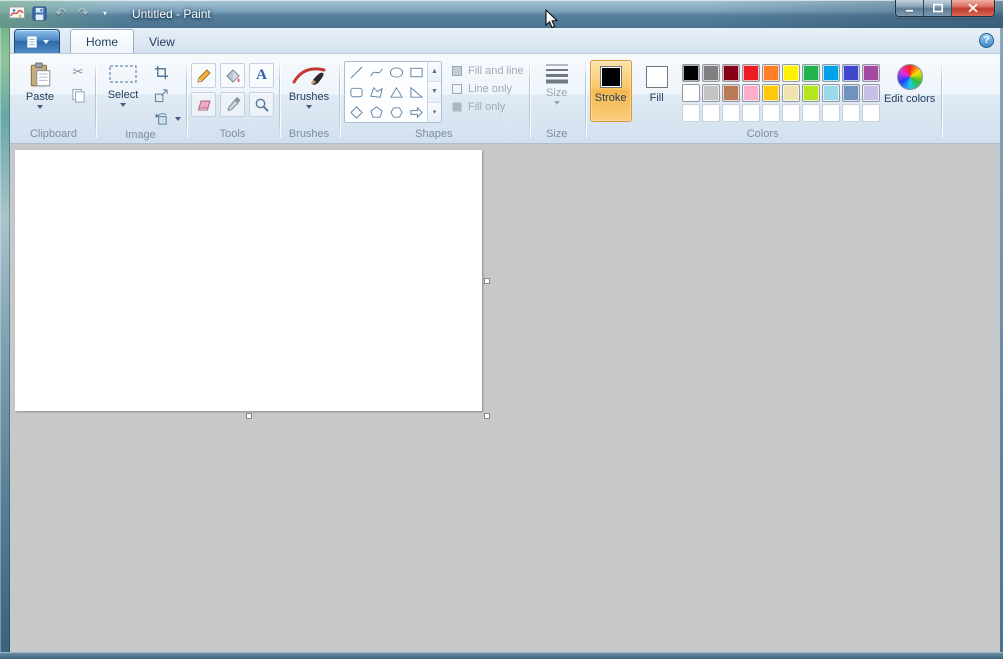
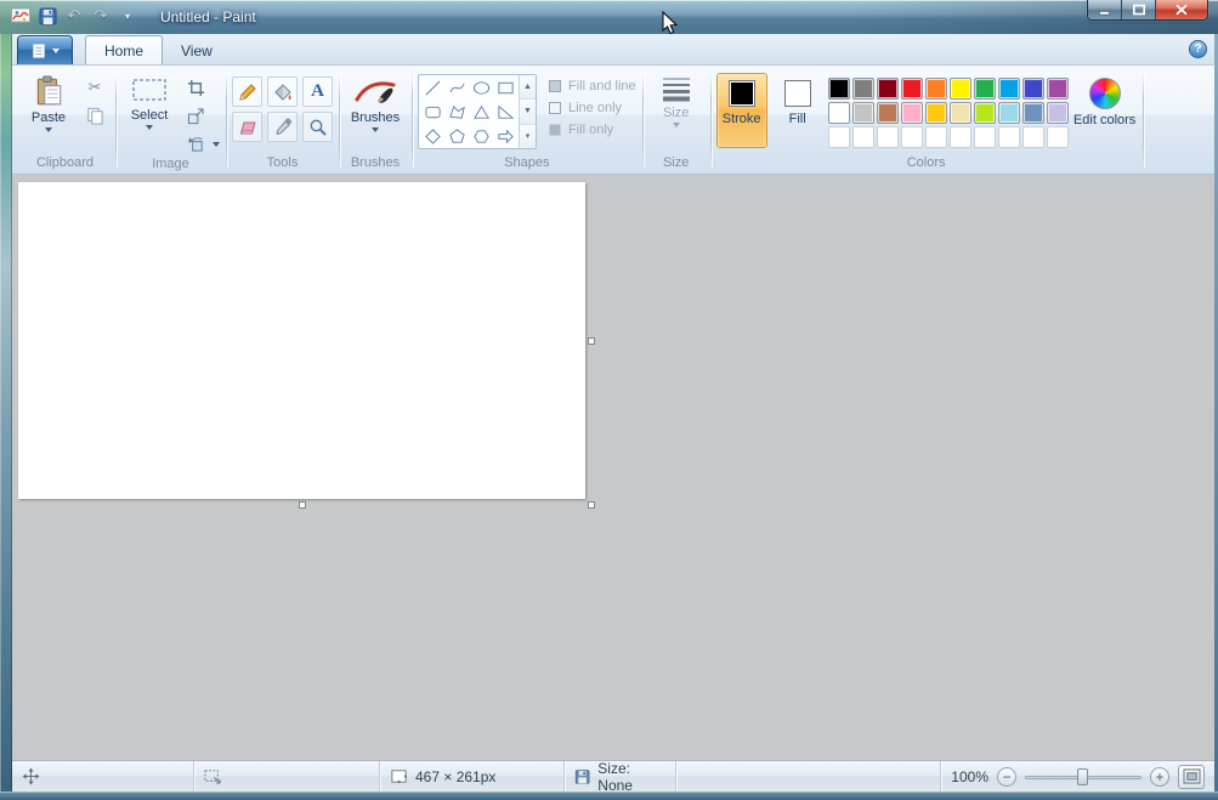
  ↶
  ↷
  ▾
  Untitled - Paint
  Home
  View
  ?
  Paste
  ✂
  Clipboard
  Select
  Image
  A
  Tools
  Brushes
  Brushes
  Fill and line
  Line only
  Fill only
  Shapes
  Size
  Size
  Stroke
  Fill
  Edit colors
  Colors
+ 467 × 261px
+ Size: None
+ 100%
+ −
+ +
